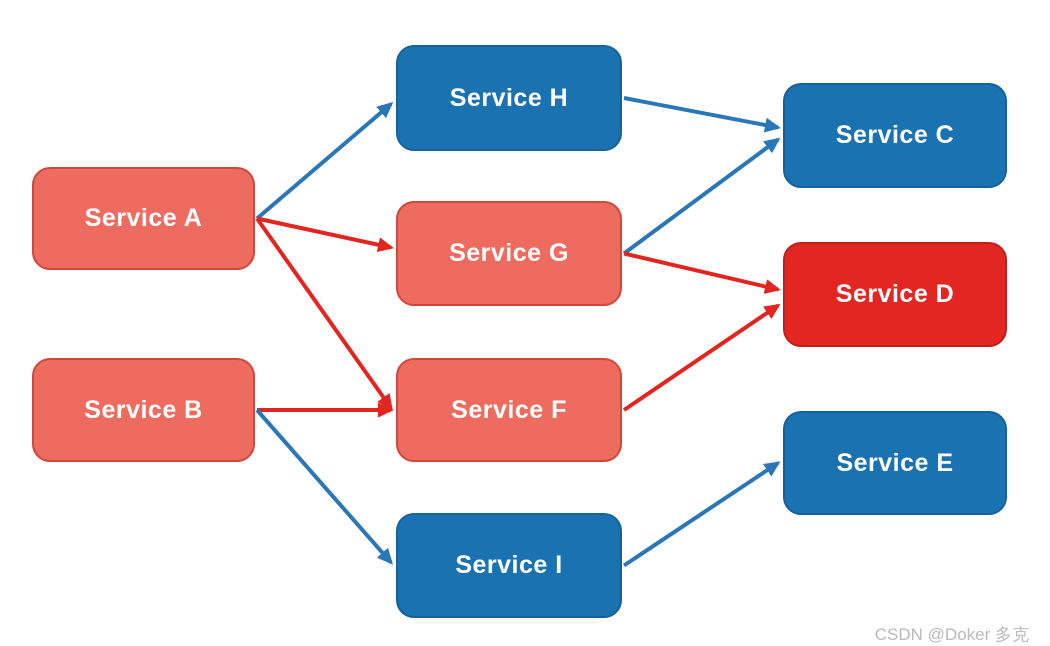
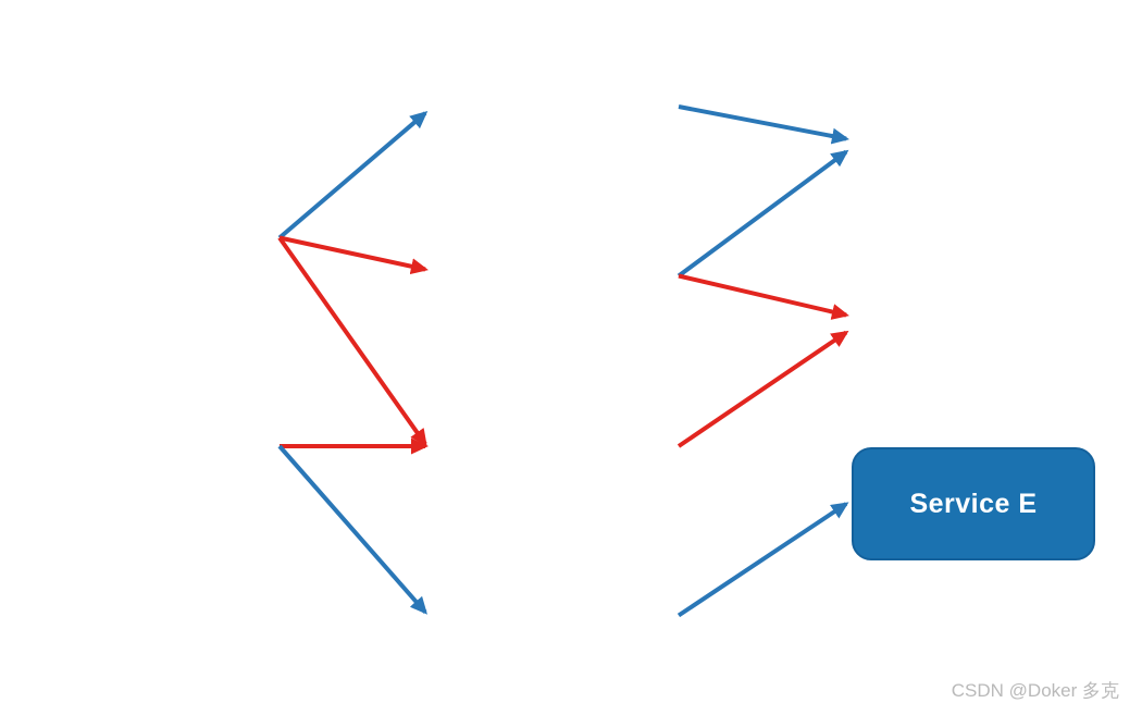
- Service A
- Service B
- Service H
- Service G
- Service F
- Service I
- Service C
- Service D
  Service E
  CSDN @Doker 多克
